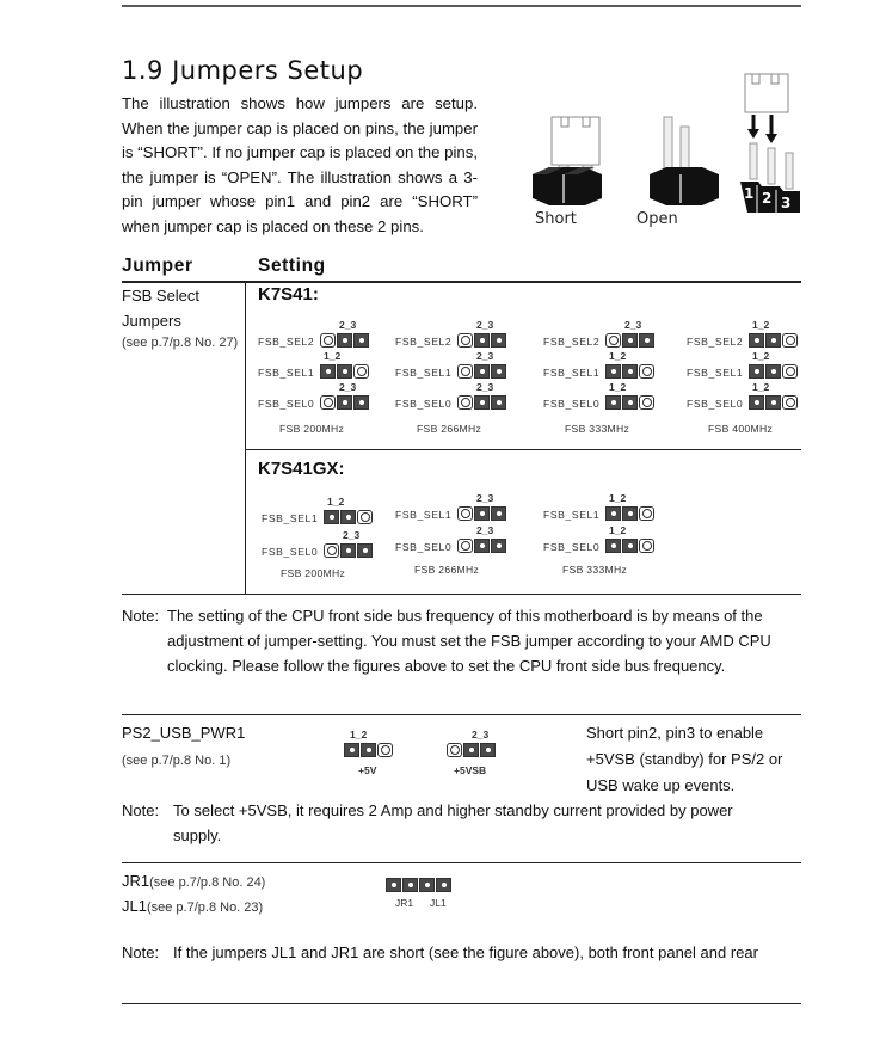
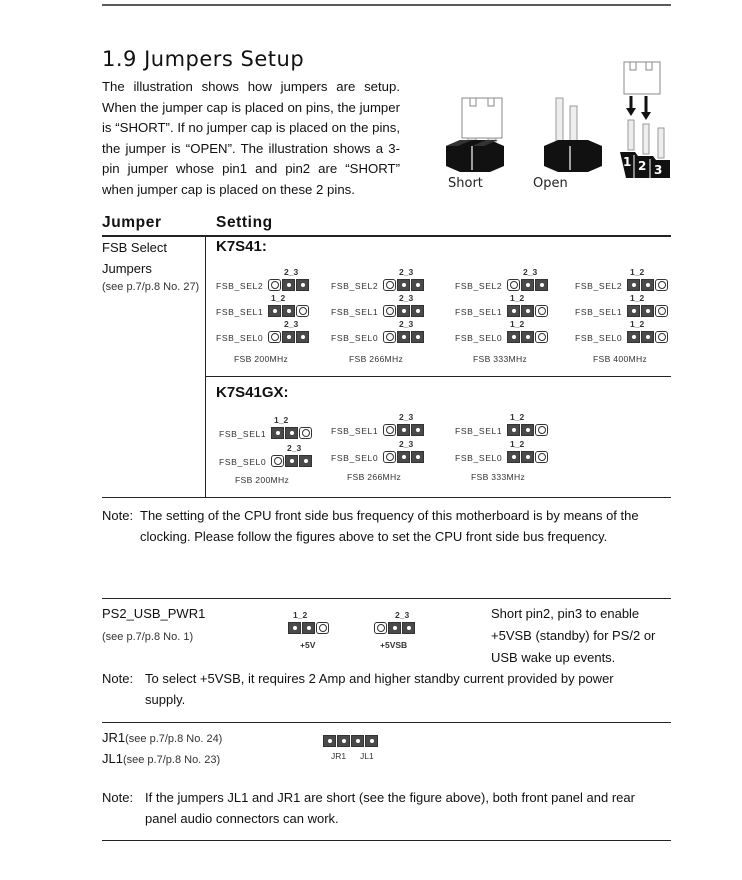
  1.9 Jumpers Setup
  The illustration shows how jumpers are setup. When the jumper cap is placed on pins, the jumper is “SHORT”. If no jumper cap is placed on the pins, the jumper is “OPEN”. The illustration shows a 3-pin jumper whose pin1 and pin2 are “SHORT” when jumper cap is placed on these 2 pins.
  Short
  Open
  1
  2
  3
  Jumper
  Setting
  FSB Select
  Jumpers
  (see p.7/p.8 No. 27)
  K7S41:
  FSB_SEL2
  2_3
  FSB_SEL1
  1_2
  FSB_SEL0
  2_3
  FSB 200MHz
  FSB_SEL2
  2_3
  FSB_SEL1
  2_3
  FSB_SEL0
  2_3
  FSB 266MHz
  FSB_SEL2
  2_3
  FSB_SEL1
  1_2
  FSB_SEL0
  1_2
  FSB 333MHz
  FSB_SEL2
  1_2
  FSB_SEL1
  1_2
  FSB_SEL0
  1_2
  FSB 400MHz
  K7S41GX:
  FSB_SEL1
  1_2
  FSB_SEL0
  2_3
  FSB 200MHz
  FSB_SEL1
  2_3
  FSB_SEL0
  2_3
  FSB 266MHz
  FSB_SEL1
  1_2
  FSB_SEL0
  1_2
  FSB 333MHz
  Note:
  The setting of the CPU front side bus frequency of this motherboard is by means of the
- adjustment of jumper-setting. You must set the FSB jumper according to your AMD CPU
  clocking. Please follow the figures above to set the CPU front side bus frequency.
  PS2_USB_PWR1
  (see p.7/p.8 No. 1)
  1_2
  +5V
  2_3
  +5VSB
  Short pin2, pin3 to enable
  +5VSB (standby) for PS/2 or
  USB wake up events.
  Note:
  To select +5VSB, it requires 2 Amp and higher standby current provided by power
  supply.
  JR1(see p.7/p.8 No. 24)
  JL1(see p.7/p.8 No. 23)
  JR1
  JL1
  Note:
  If the jumpers JL1 and JR1 are short (see the figure above), both front panel and rear
+ panel audio connectors can work.
